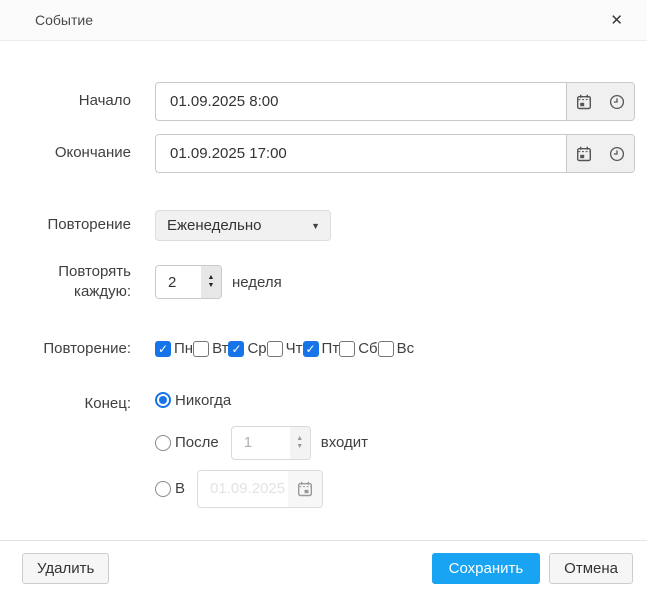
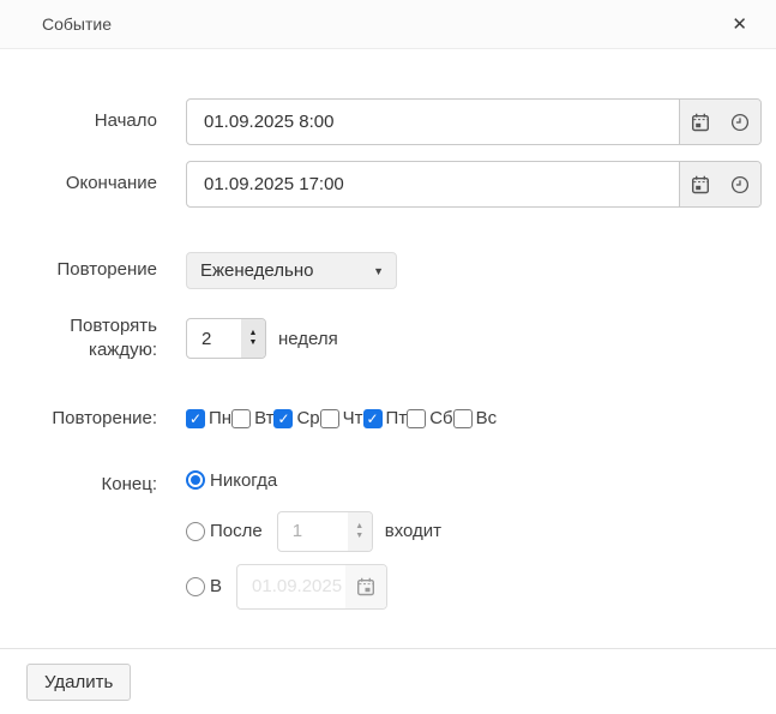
  Событие
  ✕
  Начало
  01.09.2025 8:00
  Окончание
  01.09.2025 17:00
  Повторение
  Еженедельно
  ▼
  Повторять каждую:
  2
  неделя
  Повторение:
  ✓
  Пн
  Вт
  ✓
  Ср
  Чт
  ✓
  Пт
  Сб
  Вс
  Конец:
  Никогда
  После
  1
  входит
  В
  01.09.2025
  Удалить
- Сохранить
- Отмена
